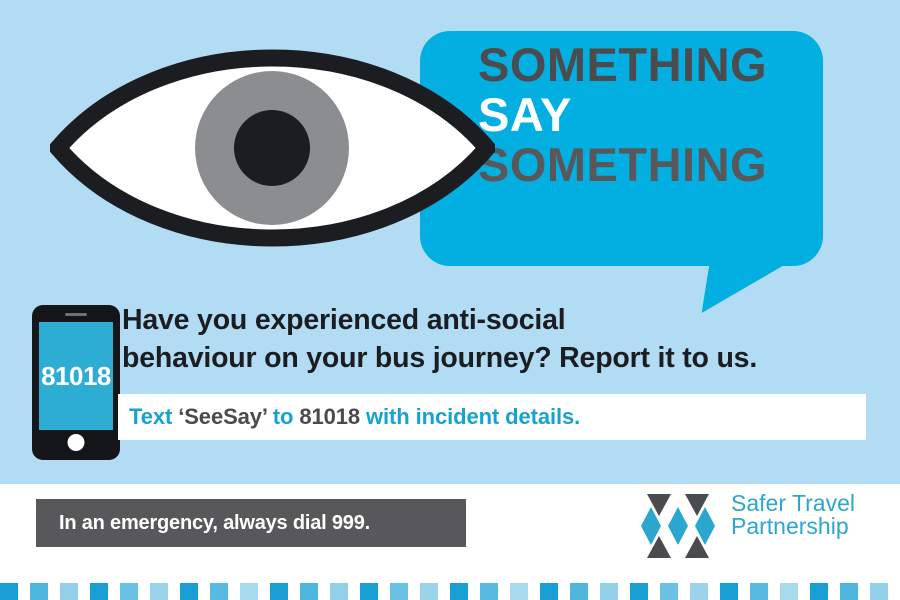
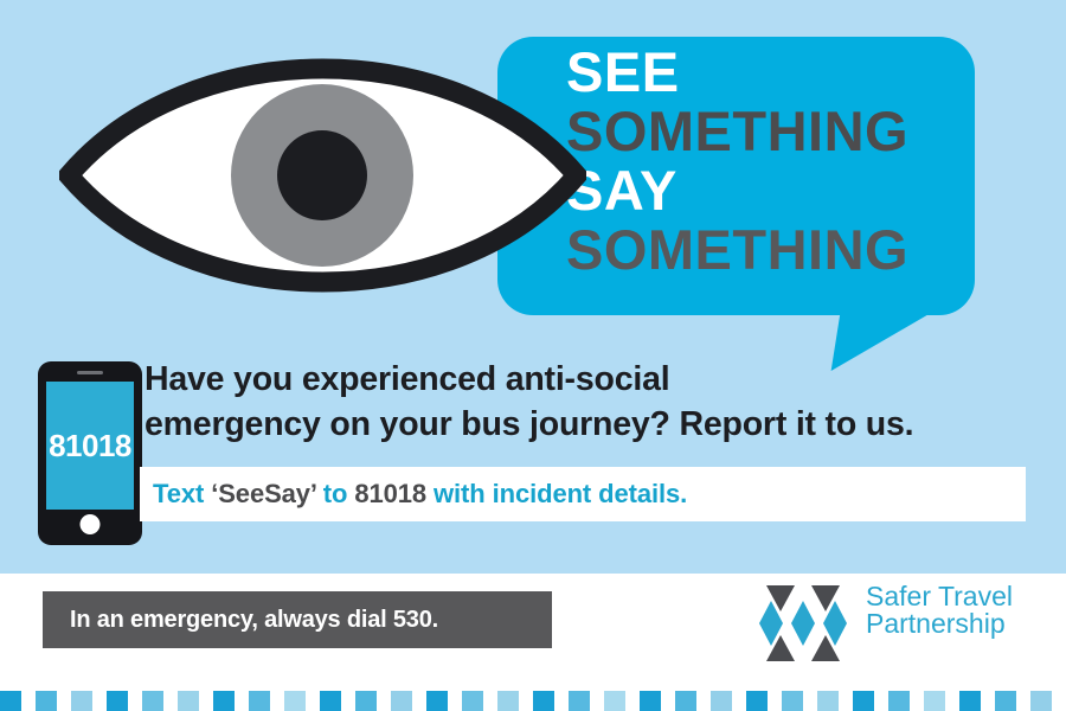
+ SEE
  SOMETHING
  SAY
  SOMETHING
  81018
  Have you experienced anti-social
- behaviour on your bus journey? Report it to us.
+ emergency on your bus journey? Report it to us.
  Text ‘SeeSay’ to 81018 with incident details.
- In an emergency, always dial 999.
+ In an emergency, always dial 530.
  Safer Travel
  Partnership
